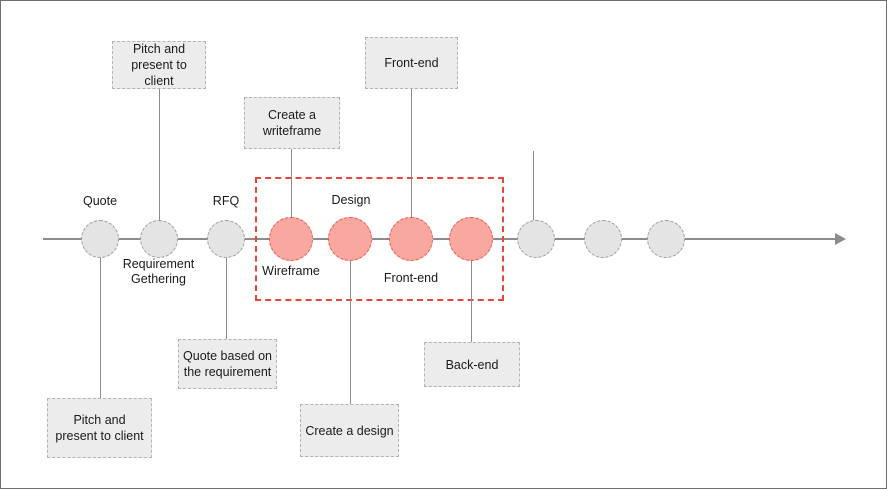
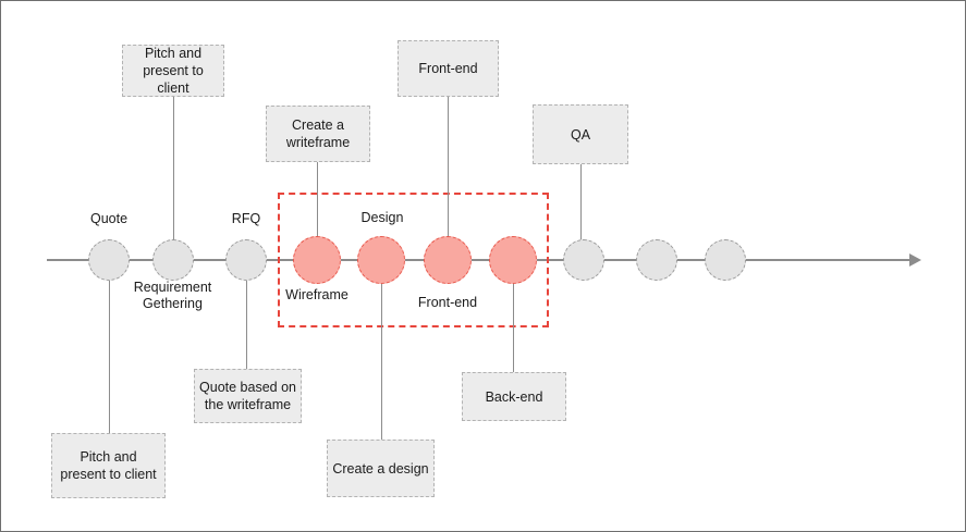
  Quote
  Requirement
  Gethering
  RFQ
  Wireframe
  Design
  Front-end
  Pitch and present to client
  Create a writeframe
  Front-end
+ QA
  Pitch and present to client
- Quote based on the requirement
+ Quote based on the writeframe
  Create a design
  Back-end
